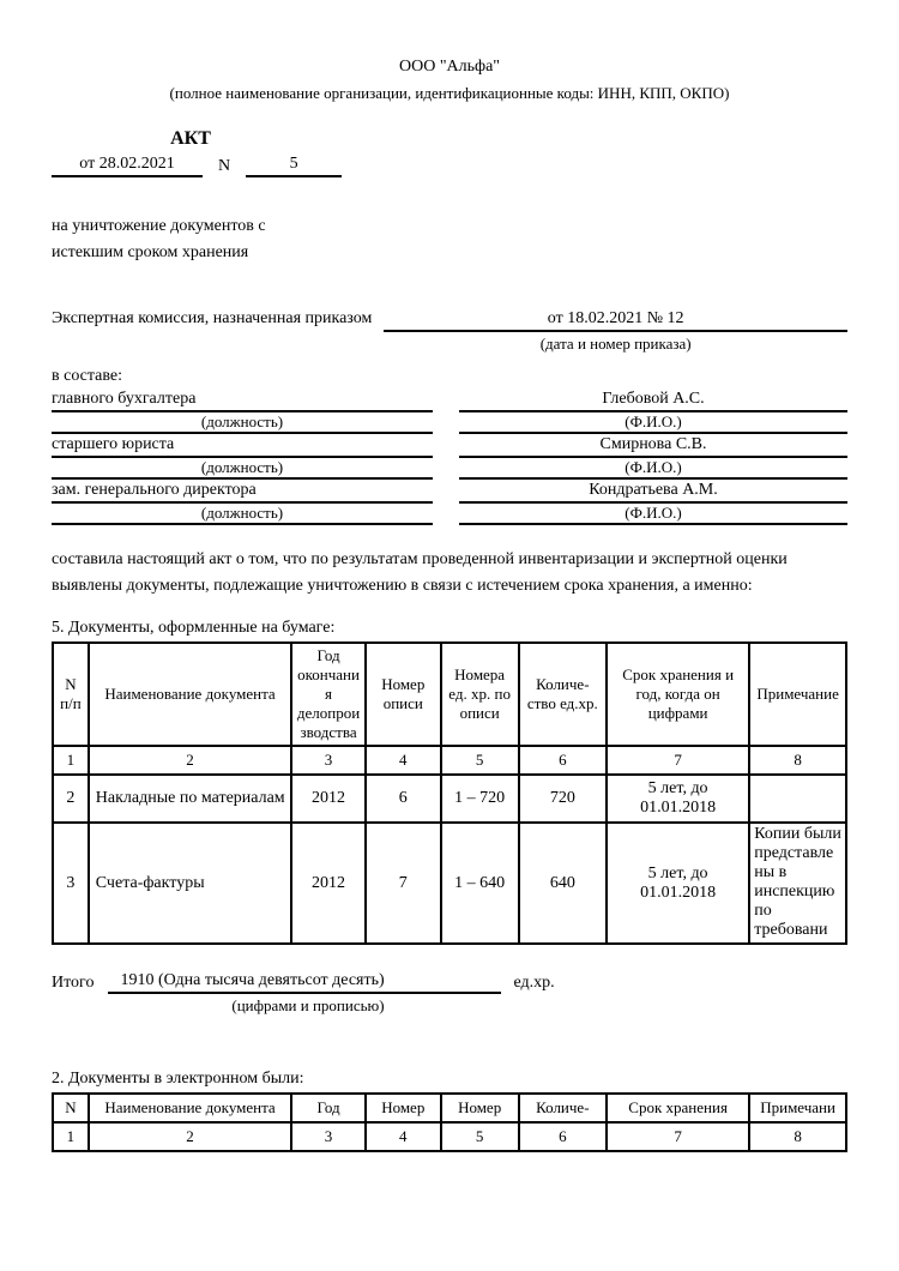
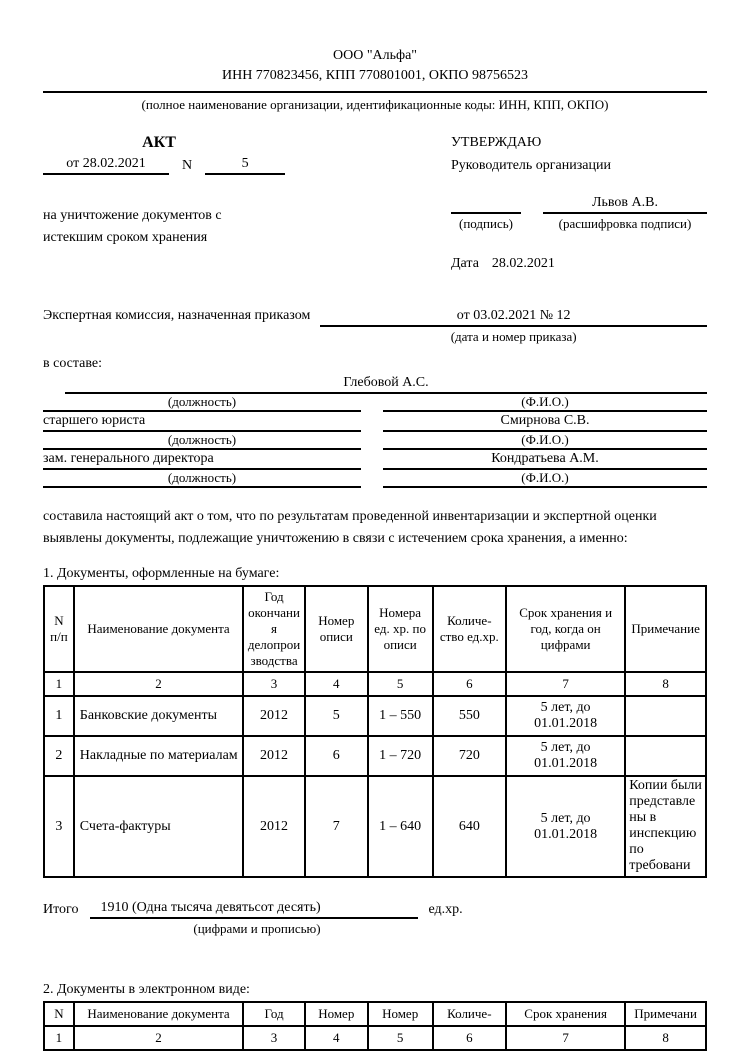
  ООО "Альфа"
+ ИНН 770823456, КПП 770801001, ОКПО 98756523
  (полное наименование организации, идентификационные коды: ИНН, КПП, ОКПО)
  АКТ
  от 28.02.2021
  N
  5
  на уничтожение документов с
  истекшим сроком хранения
+ УТВЕРЖДАЮ
+ Руководитель организации
+ Львов А.В.
+ (подпись)
+ (расшифровка подписи)
+ Дата 28.02.2021
  Экспертная комиссия, назначенная приказом
- от 18.02.2021 № 12
+ от 03.02.2021 № 12
  (дата и номер приказа)
  в составе:
- главного бухгалтера
  Глебовой А.С.
  (должность)
  (Ф.И.О.)
  старшего юриста
  Смирнова С.В.
  (должность)
  (Ф.И.О.)
  зам. генерального директора
  Кондратьева А.М.
  (должность)
  (Ф.И.О.)
  составила настоящий акт о том, что по результатам проведенной инвентаризации и экспертной оценки выявлены документы, подлежащие уничтожению в связи с истечением срока хранения, а именно:
- 5. Документы, оформленные на бумаге:
+ 1. Документы, оформленные на бумаге:
  N п/п	Наименование документа	Год окончания делопроизводства	Номер описи	Номера ед. хр. по описи	Количе- ство ед.хр.	Срок хранения и год, когда он цифрами	Примечание
  1	2	3	4	5	6	7	8
+ 1	Банковские документы	2012	5	1 – 550	550	5 лет, до 01.01.2018
  2	Накладные по материалам	2012	6	1 – 720	720	5 лет, до 01.01.2018
  3	Счета-фактуры	2012	7	1 – 640	640	5 лет, до 01.01.2018	Копии были представлены в инспекцию по требовани
  Итого
  1910 (Одна тысяча девятьсот десять)
  ед.хр.
  (цифрами и прописью)
- 2. Документы в электронном были:
+ 2. Документы в электронном виде:
  N	Наименование документа	Год	Номер	Номер	Количе-	Срок хранения	Примечани
  1	2	3	4	5	6	7	8
